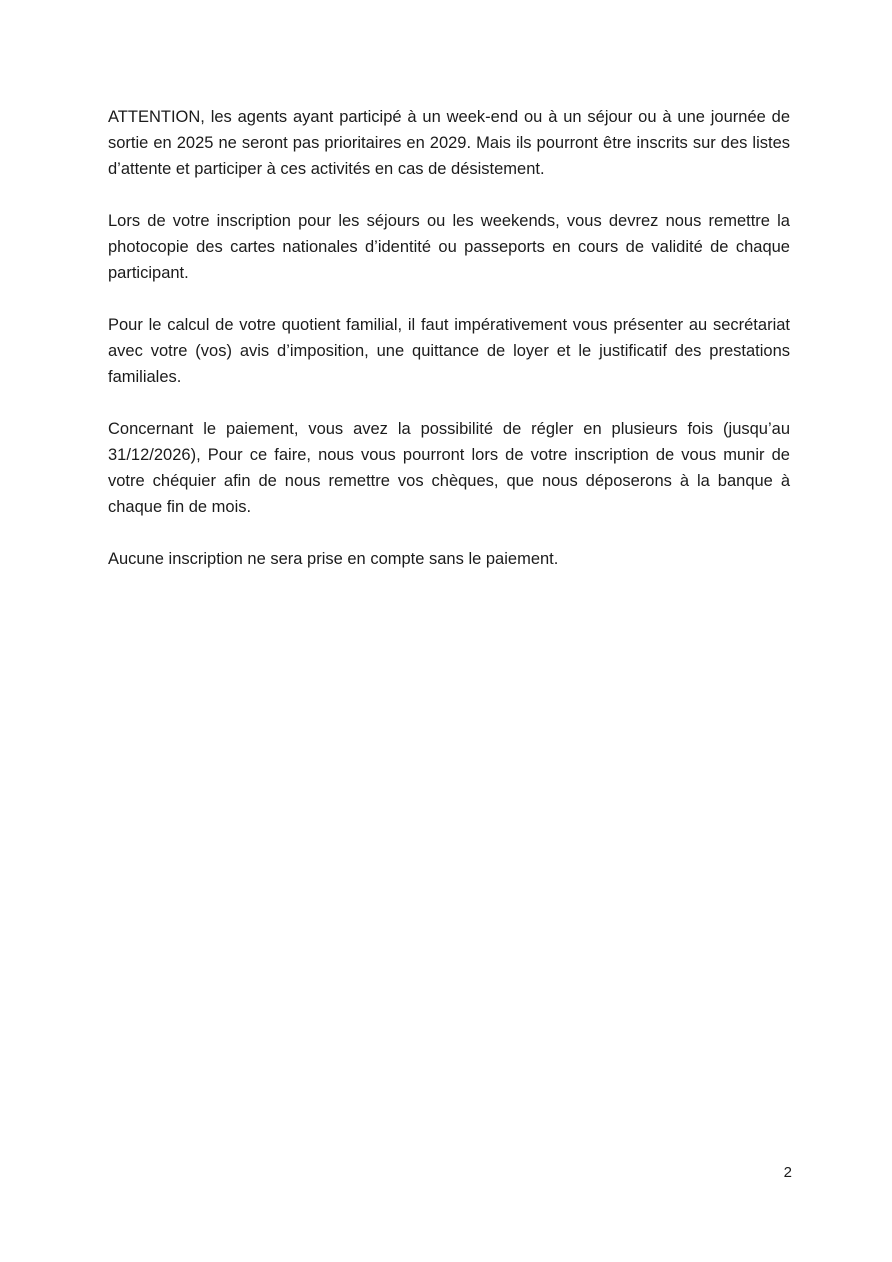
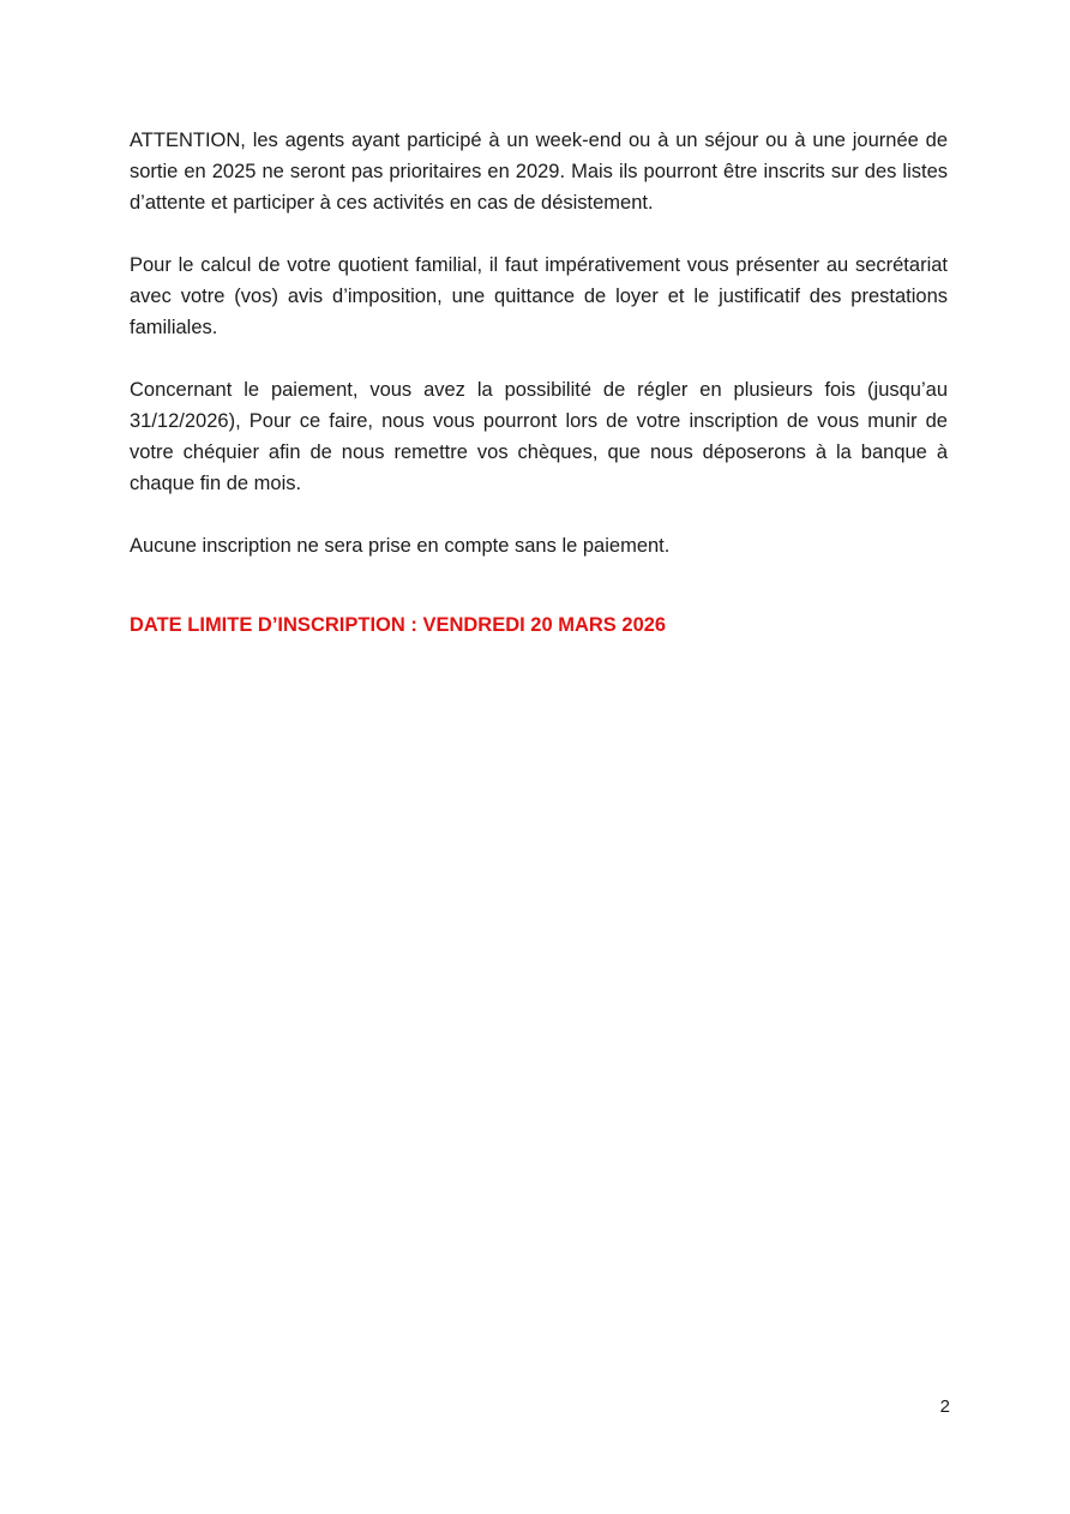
  ATTENTION, les agents ayant participé à un week-end ou à un séjour ou à une journée de sortie en 2025 ne seront pas prioritaires en 2029. Mais ils pourront être inscrits sur des listes d’attente et participer à ces activités en cas de désistement.
- Lors de votre inscription pour les séjours ou les weekends, vous devrez nous remettre la photocopie des cartes nationales d’identité ou passeports en cours de validité de chaque participant.
  Pour le calcul de votre quotient familial, il faut impérativement vous présenter au secrétariat avec votre (vos) avis d’imposition, une quittance de loyer et le justificatif des prestations familiales.
  Concernant le paiement, vous avez la possibilité de régler en plusieurs fois (jusqu’au 31/12/2026), Pour ce faire, nous vous pourront lors de votre inscription de vous munir de votre chéquier afin de nous remettre vos chèques, que nous déposerons à la banque à chaque fin de mois.
  Aucune inscription ne sera prise en compte sans le paiement.
+ DATE LIMITE D’INSCRIPTION : VENDREDI 20 MARS 2026
  2
